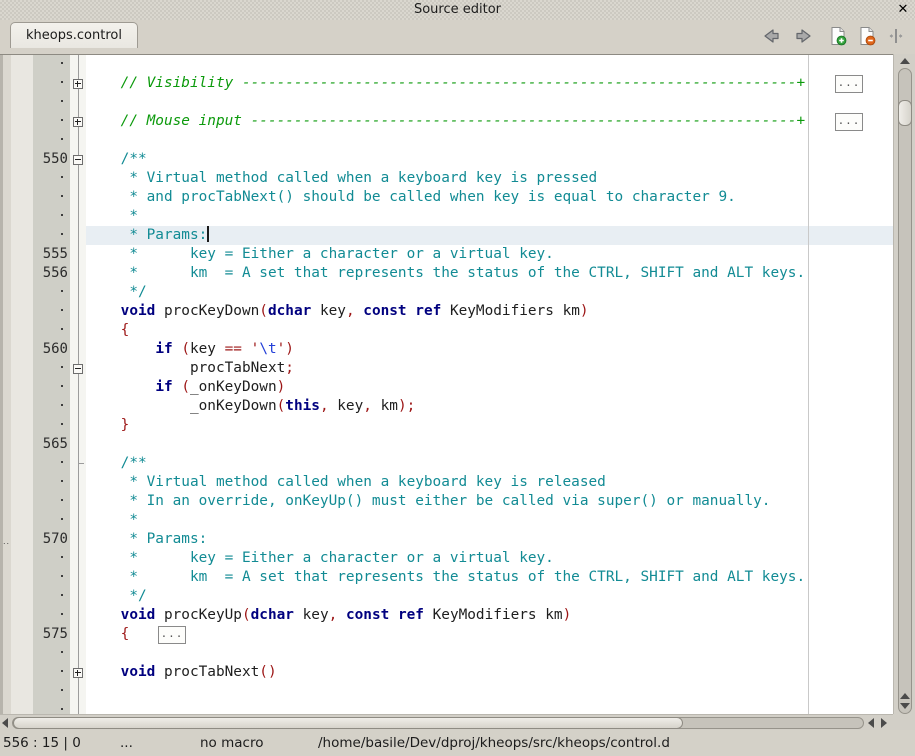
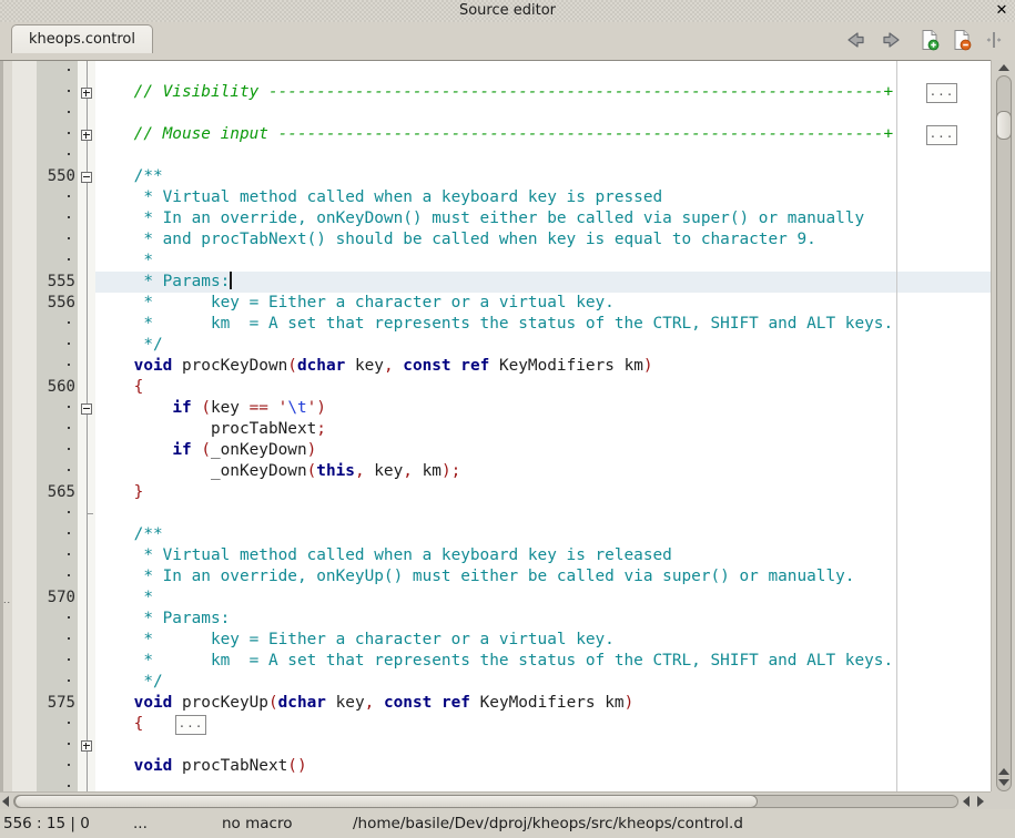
  Source editor
  ✕
  kheops.control
  550
  555
  556
  560
  565
  570
  575
  // Visibility ----------------------------------------------------------------+
  // Mouse input ---------------------------------------------------------------+
  /**
  * Virtual method called when a keyboard key is pressed
+ * In an override, onKeyDown() must either be called via super() or manually
  * and procTabNext() should be called when key is equal to character 9.
  *
  * Params:
  * key = Either a character or a virtual key.
  * km = A set that represents the status of the CTRL, SHIFT and ALT keys.
  */
  void procKeyDown(dchar key, const ref KeyModifiers km)
  {
  if (key == '\t')
  procTabNext;
  if (_onKeyDown)
  _onKeyDown(this, key, km);
  }
  /**
  * Virtual method called when a keyboard key is released
  * In an override, onKeyUp() must either be called via super() or manually.
  *
  * Params:
  * key = Either a character or a virtual key.
  * km = A set that represents the status of the CTRL, SHIFT and ALT keys.
  */
  void procKeyUp(dchar key, const ref KeyModifiers km)
  {
  ...
  void procTabNext()
  ...
  ...
  556 : 15 | 0
  ...
  no macro
  /home/basile/Dev/dproj/kheops/src/kheops/control.d
